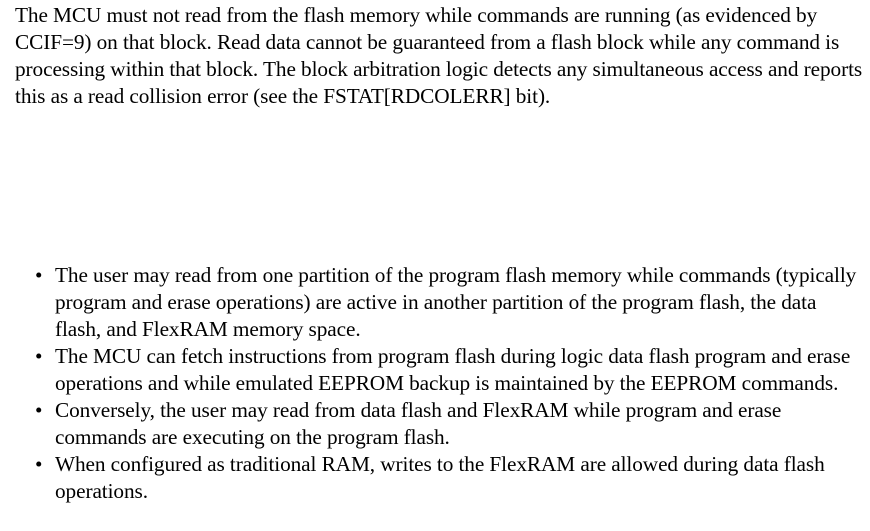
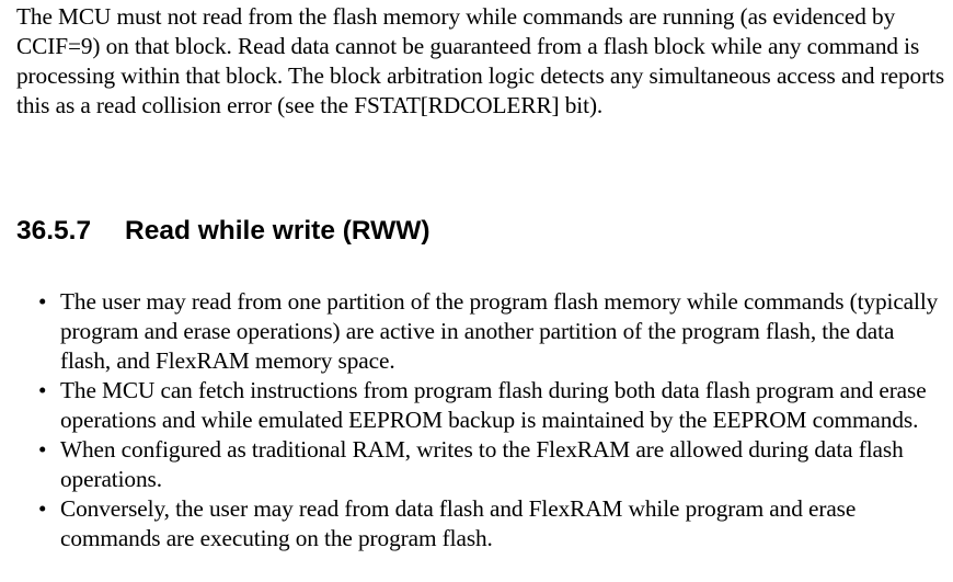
  The MCU must not read from the flash memory while commands are running (as evidenced by CCIF=9) on that block. Read data cannot be guaranteed from a flash block while any command is processing within that block. The block arbitration logic detects any simultaneous access and reports this as a read collision error (see the FSTAT[RDCOLERR] bit).
+ 36.5.7 Read while write (RWW)
  •
  The user may read from one partition of the program flash memory while commands (typically program and erase operations) are active in another partition of the program flash, the data flash, and FlexRAM memory space.
  •
- The MCU can fetch instructions from program flash during logic data flash program and erase operations and while emulated EEPROM backup is maintained by the EEPROM commands.
+ The MCU can fetch instructions from program flash during both data flash program and erase operations and while emulated EEPROM backup is maintained by the EEPROM commands.
  •
- Conversely, the user may read from data flash and FlexRAM while program and erase commands are executing on the program flash.
+ When configured as traditional RAM, writes to the FlexRAM are allowed during data flash operations.
  •
- When configured as traditional RAM, writes to the FlexRAM are allowed during data flash operations.
+ Conversely, the user may read from data flash and FlexRAM while program and erase commands are executing on the program flash.
